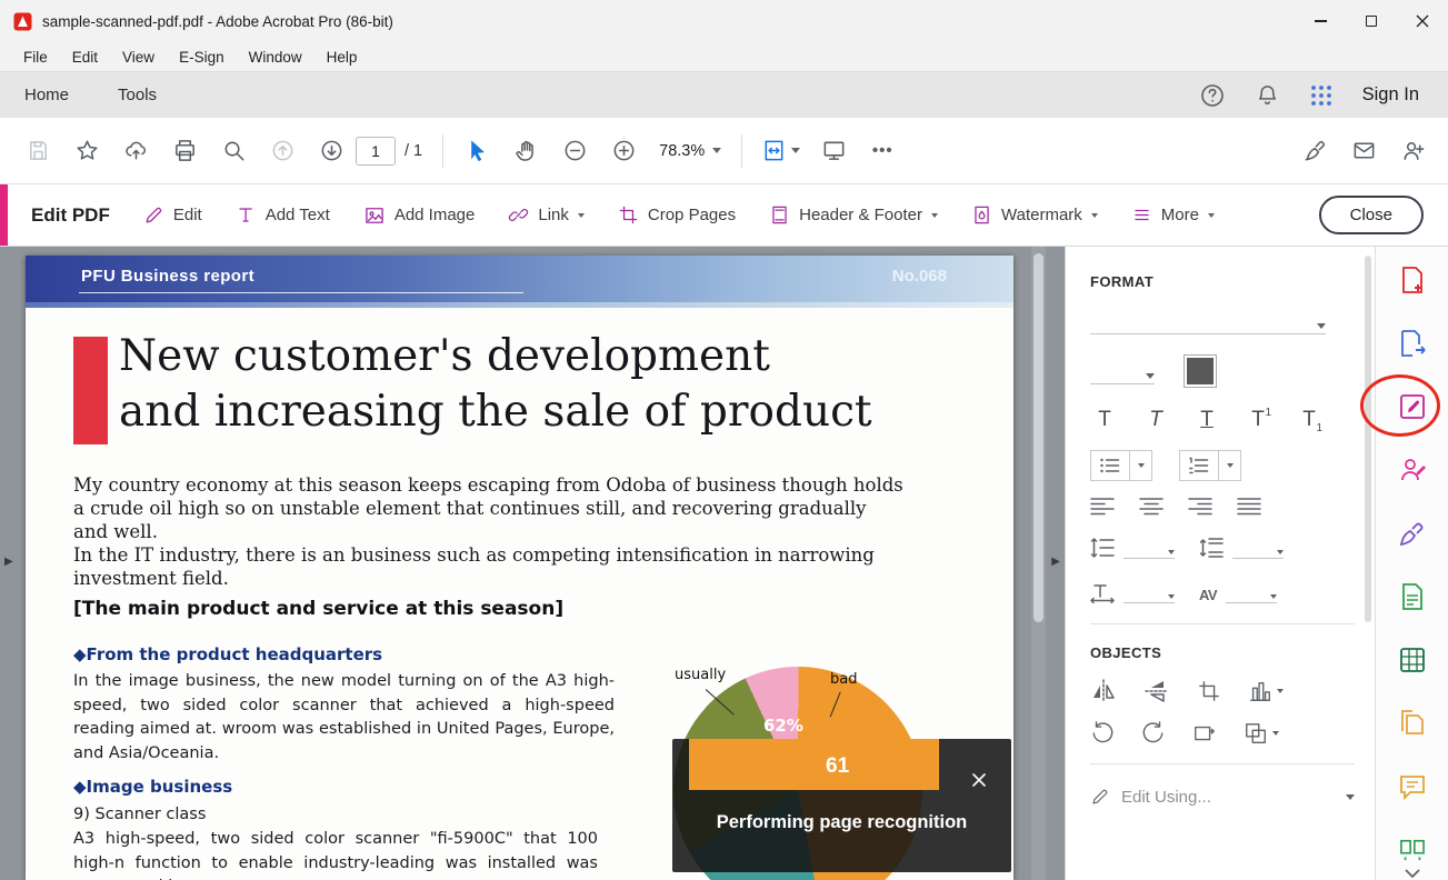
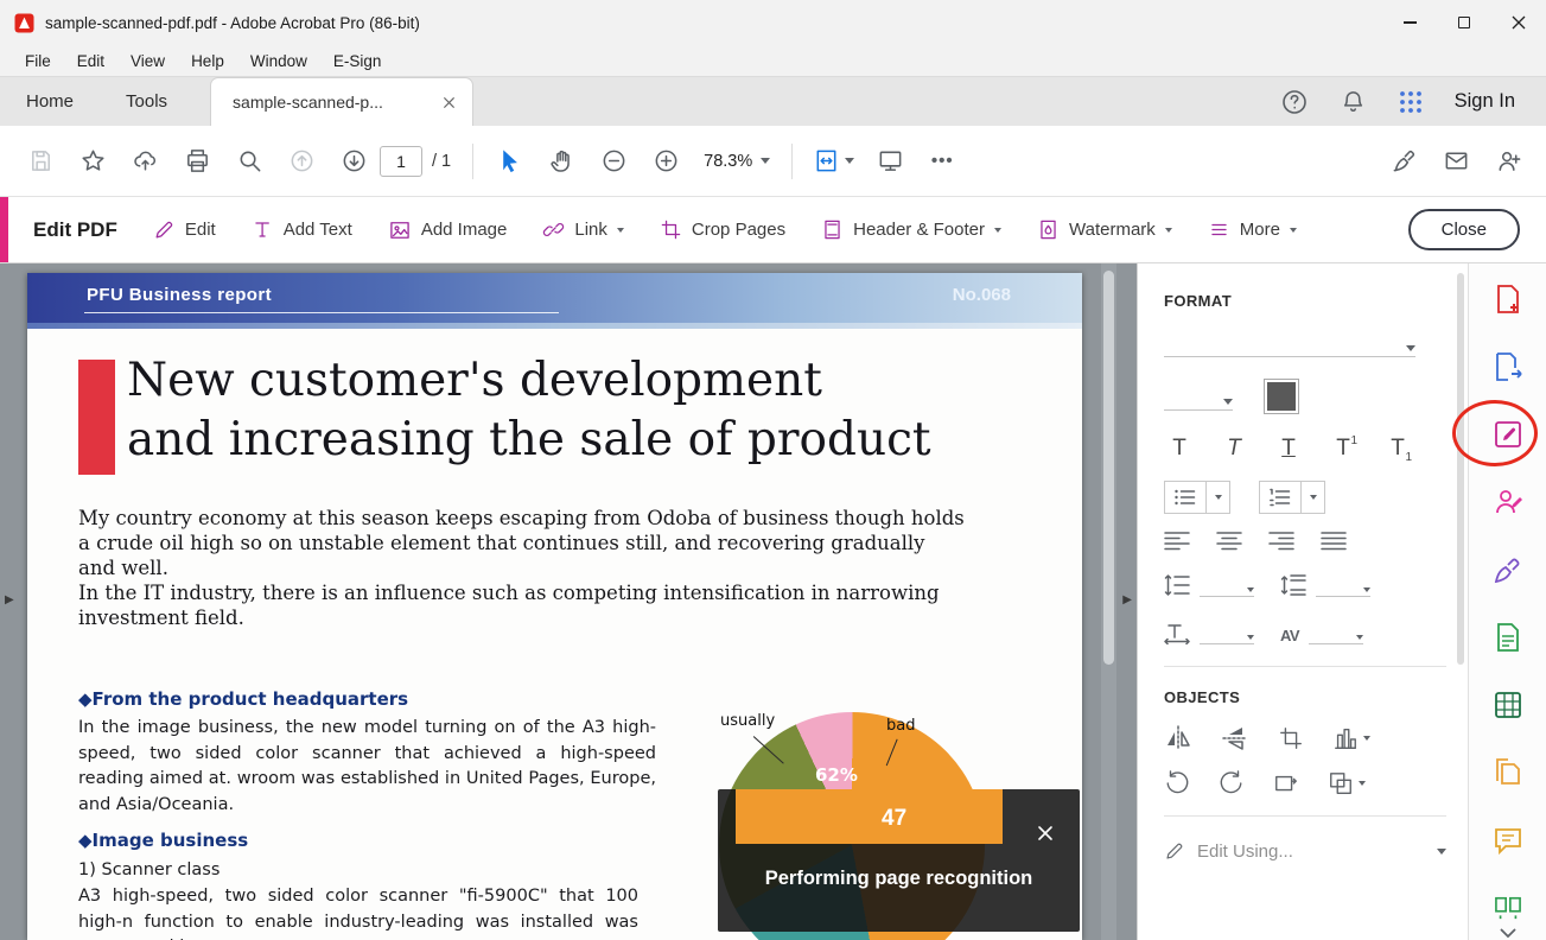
  sample-scanned-pdf.pdf - Adobe Acrobat Pro (86-bit)
  File
  Edit
  View
- E-Sign
+ Help
  Window
- Help
+ E-Sign
  Home
  Tools
+ sample-scanned-p...
  Sign In
  1
  / 1
  78.3%
  •••
  Edit PDF
  Edit
  Add Text
  Add Image
  Link
  Crop Pages
  Header & Footer
  Watermark
  More
  Close
  PFU Business report
  No.068
  New customer's development
  and increasing the sale of product
  My country economy at this season keeps escaping from Odoba of business though holds a crude oil high so on unstable element that continues still, and recovering gradually and well.
- In the IT industry, there is an business such as competing intensification in narrowing investment field.
+ In the IT industry, there is an influence such as competing intensification in narrowing investment field.
- [The main product and service at this season]
  ◆From the product headquarters
  In the image business, the new model turning on of the A3 high-speed, two sided color scanner that achieved a high-speed reading aimed at. wroom was established in United Pages, Europe, and Asia/Oceania.
  ◆Image business
- 9) Scanner class
+ 1) Scanner class
  A3 high-speed, two sided color scanner "fi-5900C" that 100 high-n function to enable industry-leading was installed was
  usually
  bad
  62%
- 61
+ 47
  Performing page recognition
  ▶
  ▶
  FORMAT
  T
  T
  T
  T
  1
  T
  1
  AV
  OBJECTS
  Edit Using...
